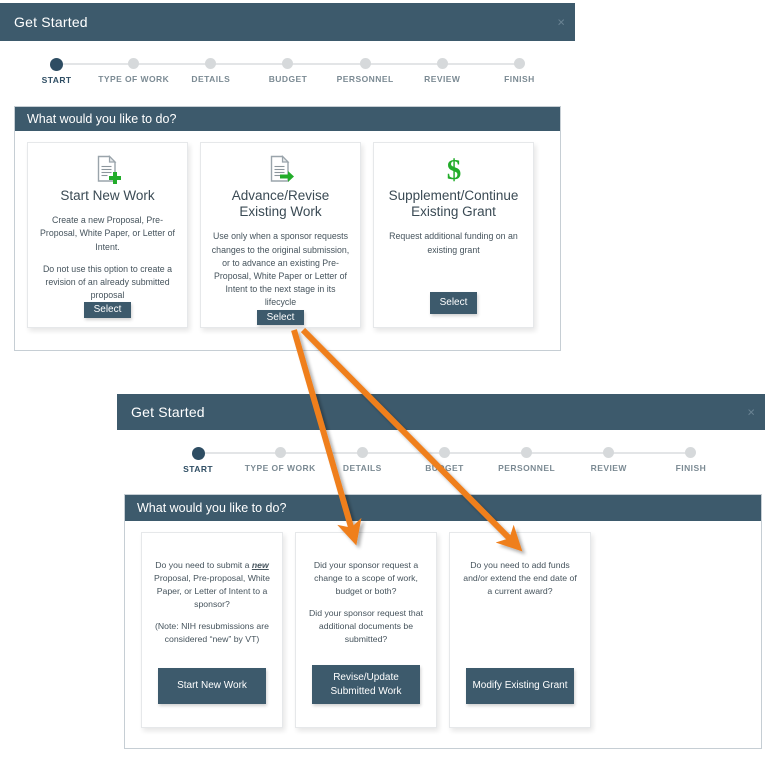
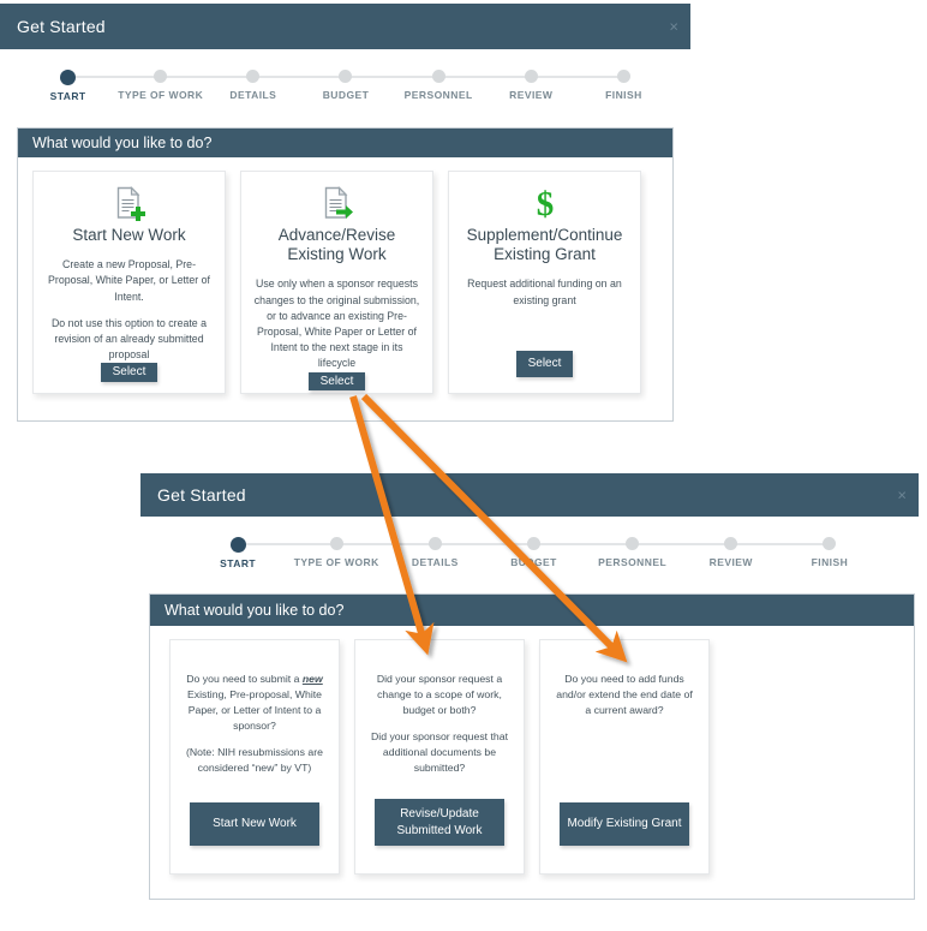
  Get Started
  ×
  START
  TYPE OF WORK
  DETAILS
  BUDGET
  PERSONNEL
  REVIEW
  FINISH
  What would you like to do?
  Start New Work
  Create a new Proposal, Pre-Proposal, White Paper, or Letter of Intent.
  Do not use this option to create a revision of an already submitted proposal
  Select
  Advance/Revise Existing Work
  Use only when a sponsor requests changes to the original submission, or to advance an existing Pre-Proposal, White Paper or Letter of Intent to the next stage in its lifecycle
  Select
  $
  Supplement/Continue Existing Grant
  Request additional funding on an existing grant
  Select
  Get Started
  ×
  START
  TYPE OF WORK
  DETAILS
  BUGET
  PERSONNEL
  REVIEW
  FINISH
  What would you like to do?
- Do you need to submit a new Proposal, Pre-proposal, White Paper, or Letter of Intent to a sponsor?
+ Do you need to submit a new Existing, Pre-proposal, White Paper, or Letter of Intent to a sponsor?
  (Note: NIH resubmissions are considered “new” by VT)
  Start New Work
  Did your sponsor request a change to a scope of work, budget or both?
  Did your sponsor request that additional documents be submitted?
  Revise/Update Submitted Work
  Do you need to add funds and/or extend the end date of a current award?
  Modify Existing Grant
